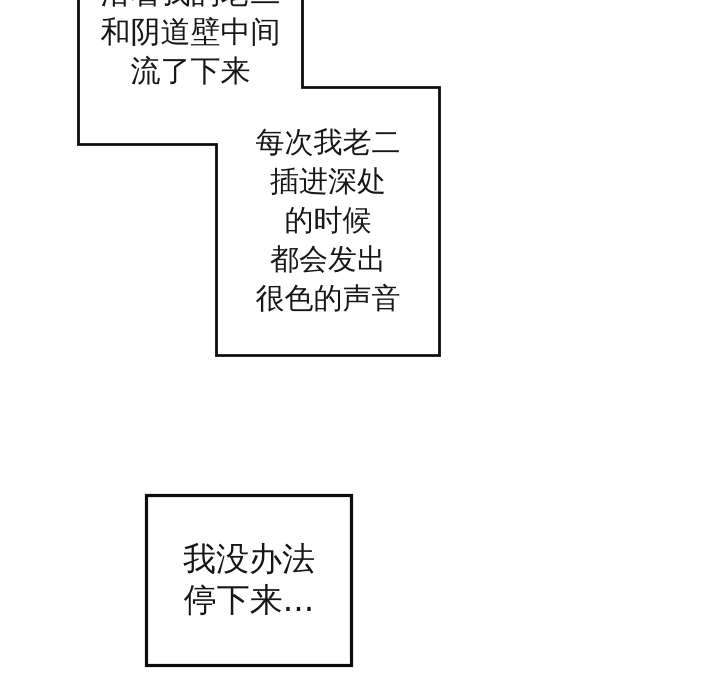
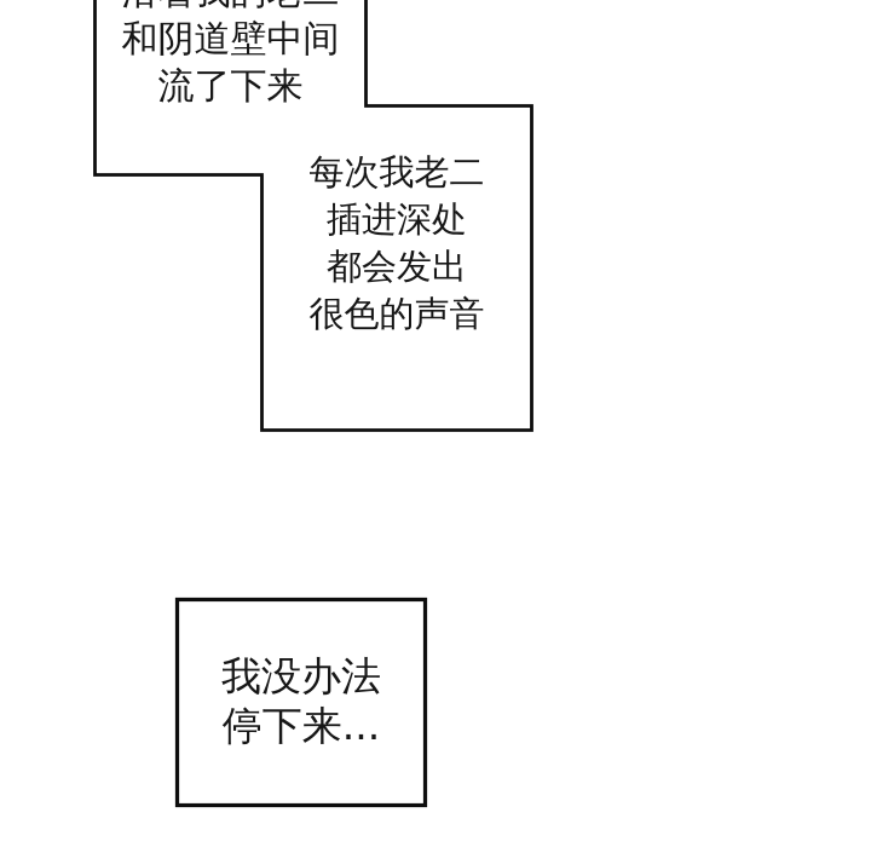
  和阴道壁中间
  流了下来
  每次我老二
  插进深处
- 的时候
  都会发出
  很色的声音
  我没办法
  停下来...
